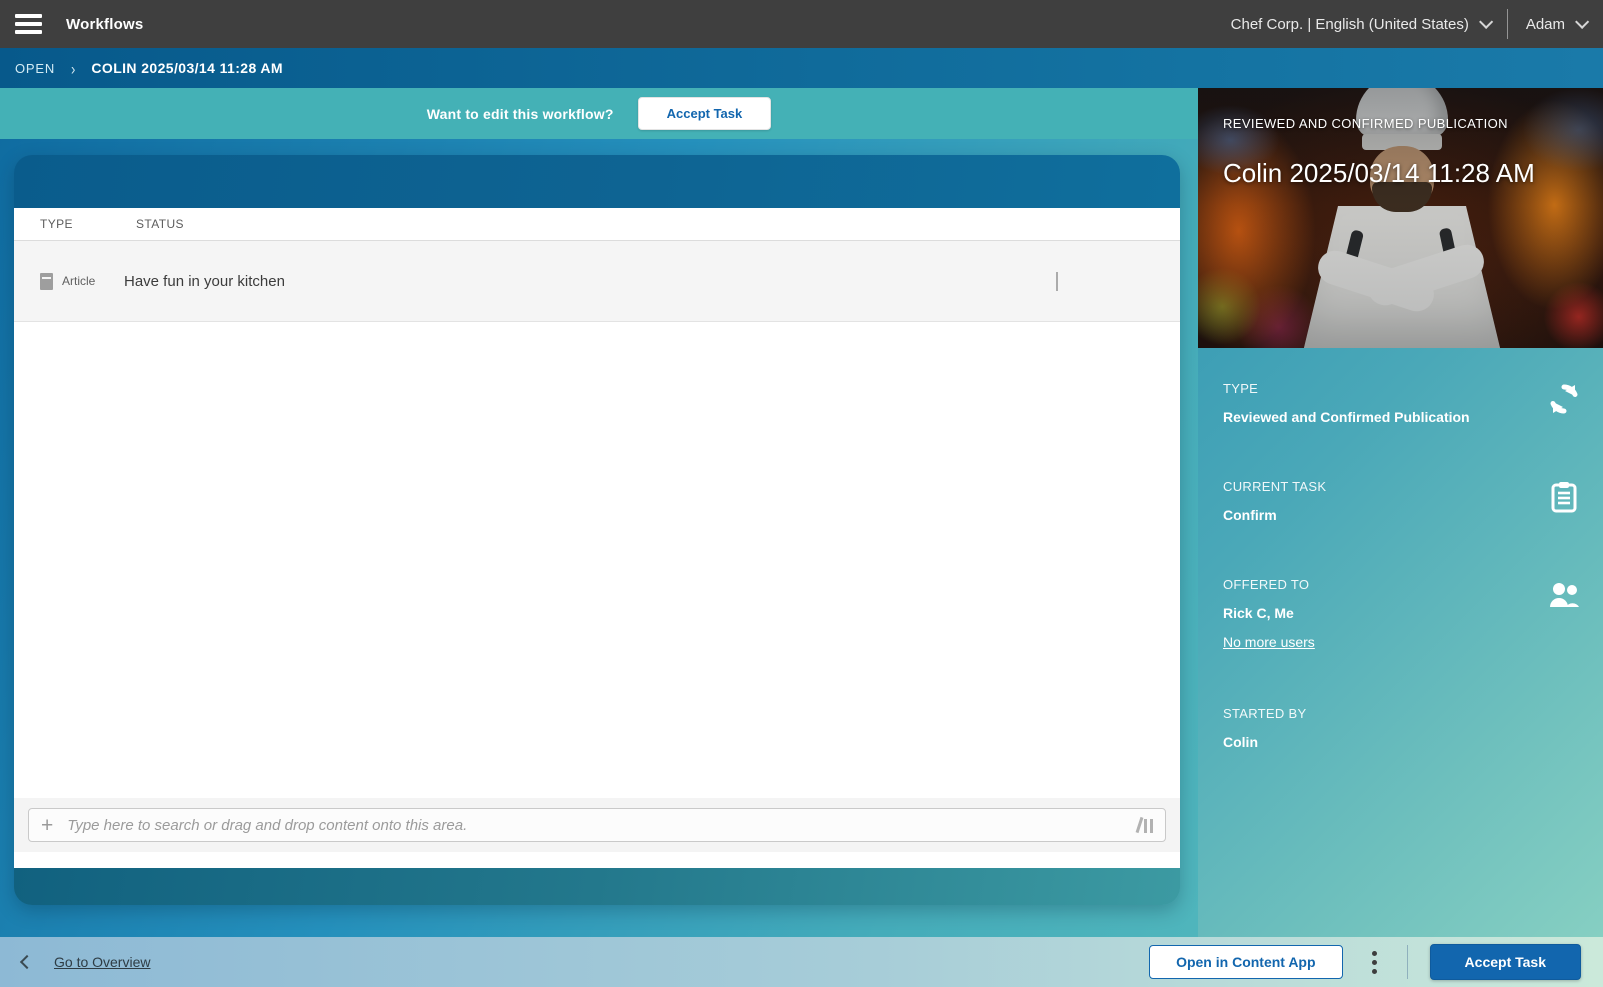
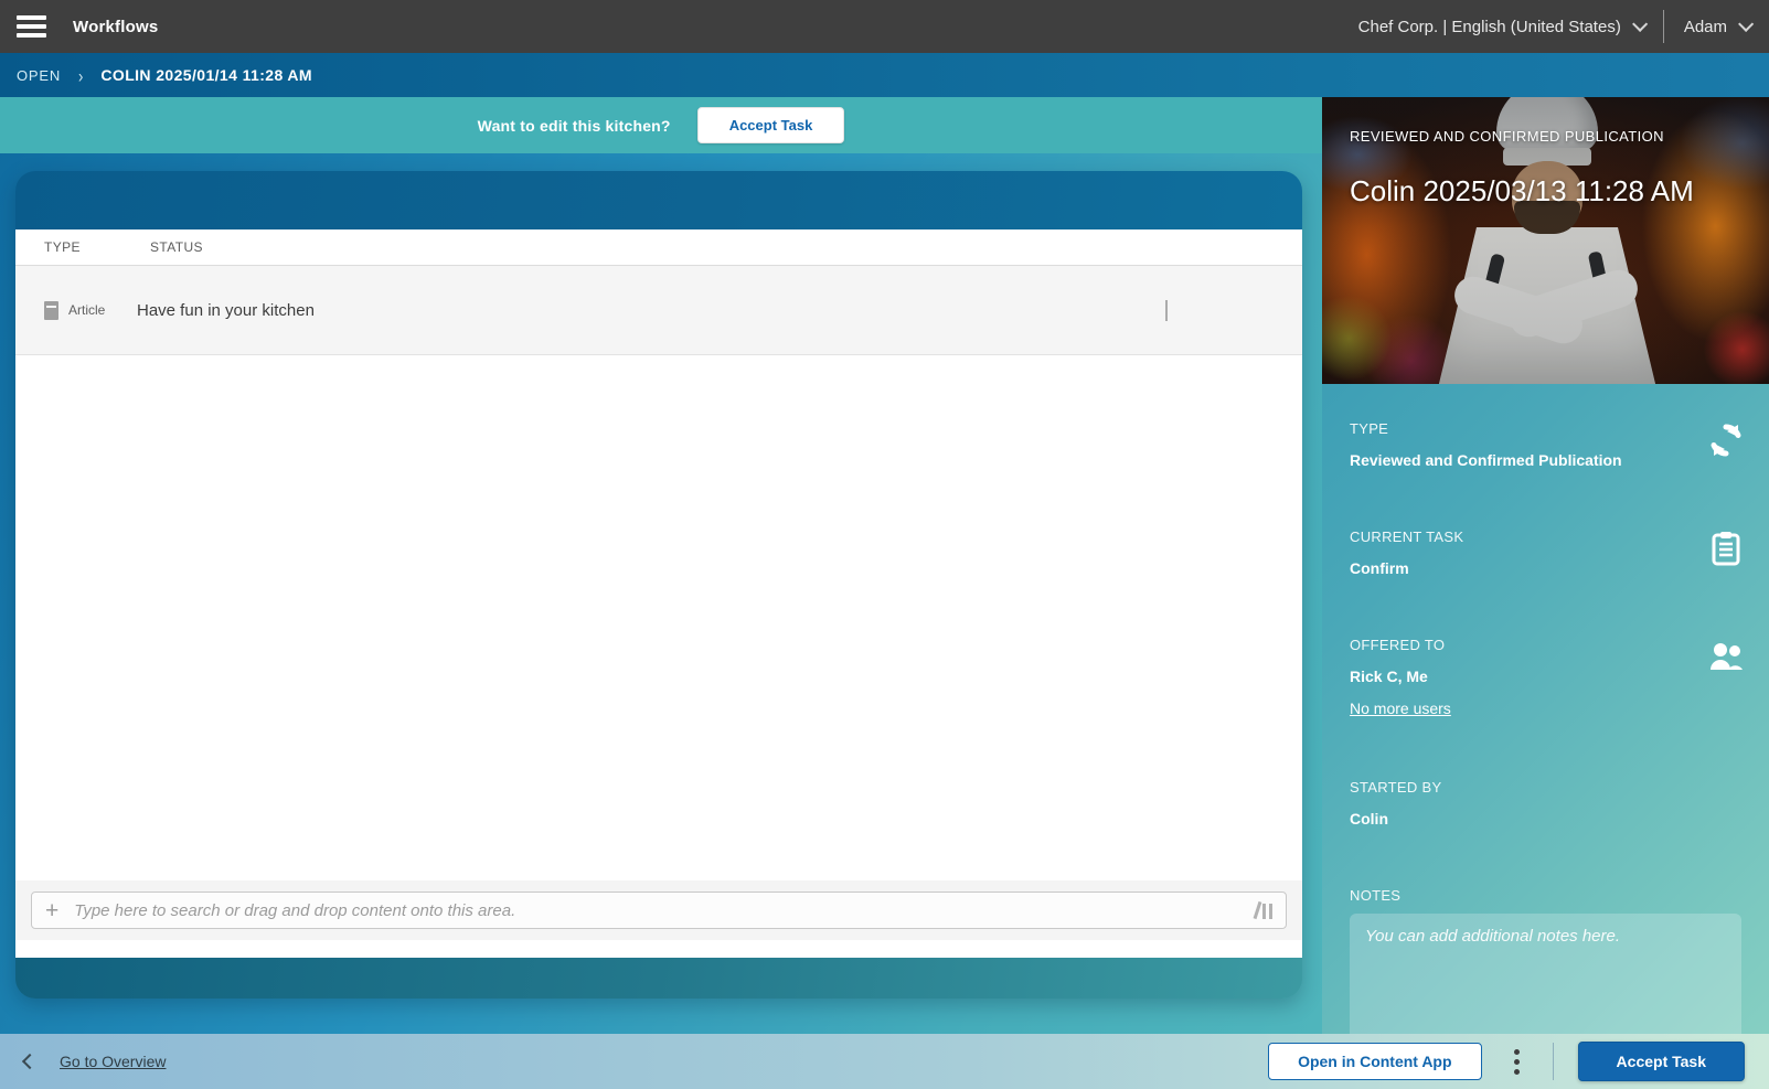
  Workflows
  Chef Corp. | English (United States)
  Adam
  OPEN
  ›
- COLIN 2025/03/14 11:28 AM
+ COLIN 2025/01/14 11:28 AM
- Want to edit this workflow?
+ Want to edit this kitchen?
  Accept Task
  TYPE
  STATUS
  Article
  Have fun in your kitchen
  +
  Type here to search or drag and drop content onto this area.
  REVIEWED AND CONFIRMED PUBLICATION
- Colin 2025/03/14 11:28 AM
+ Colin 2025/03/13 11:28 AM
  TYPE
  Reviewed and Confirmed Publication
  CURRENT TASK
  Confirm
  OFFERED TO
  Rick C, Me
  No more users
  STARTED BY
  Colin
+ NOTES
+ You can add additional notes here.
  Go to Overview
  Open in Content App
  Accept Task
